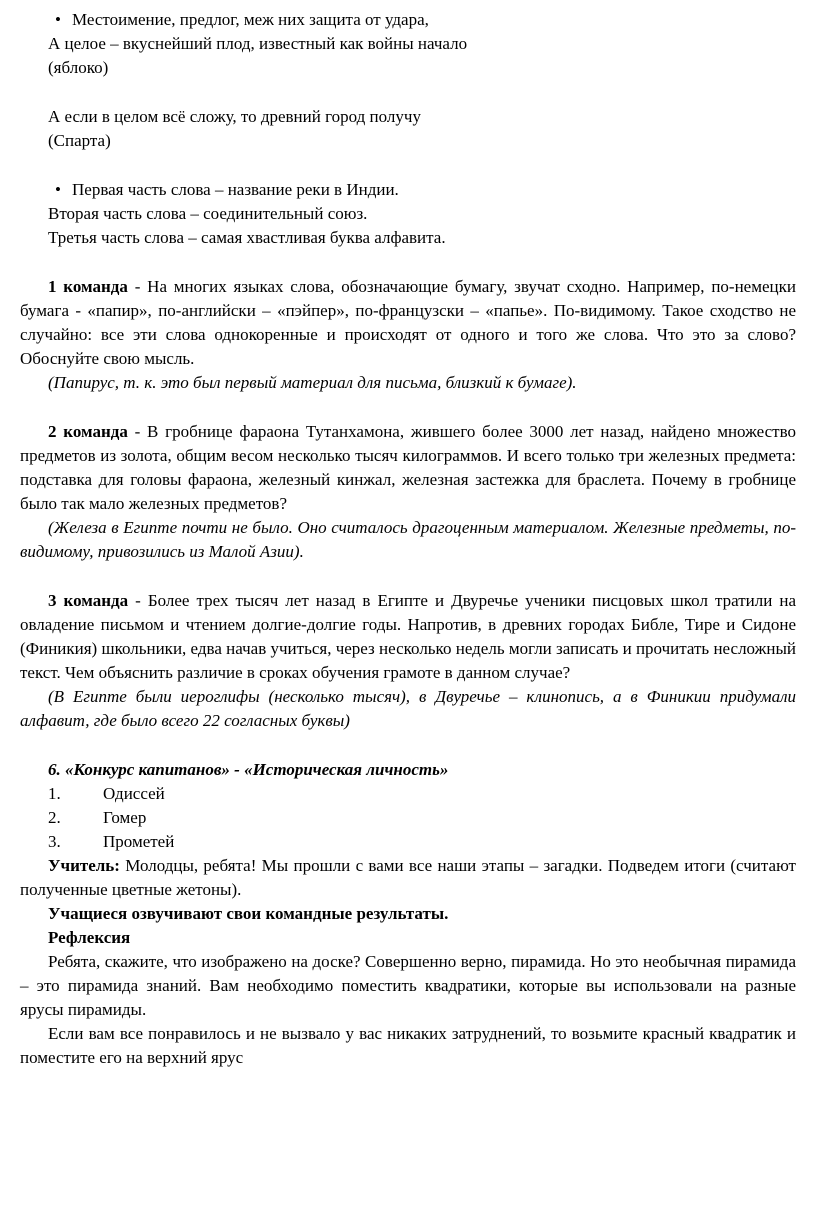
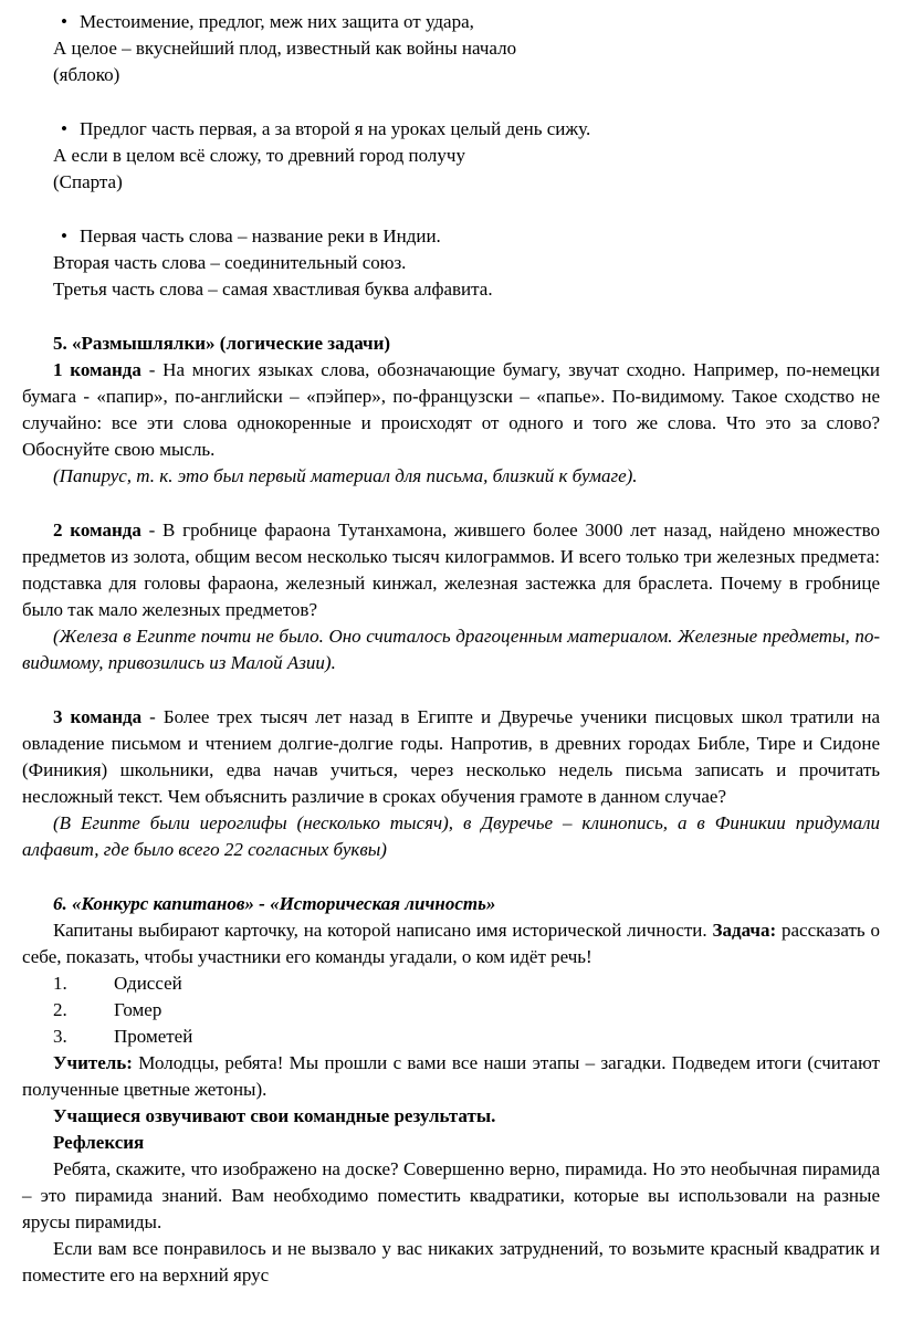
  • Местоимение, предлог, меж них защита от удара,
  А целое – вкуснейший плод, известный как войны начало
  (яблоко)
+ • Предлог часть первая, а за второй я на уроках целый день сижу.
  А если в целом всё сложу, то древний город получу
  (Спарта)
  • Первая часть слова – название реки в Индии.
  Вторая часть слова – соединительный союз.
  Третья часть слова – самая хвастливая буква алфавита.
+ 5. «Размышлялки» (логические задачи)
  1 команда - На многих языках слова, обозначающие бумагу, звучат сходно. Например, по-немецки бумага - «папир», по-английски – «пэйпер», по-французски – «папье». По-видимому. Такое сходство не случайно: все эти слова однокоренные и происходят от одного и того же слова. Что это за слово? Обоснуйте свою мысль.
  (Папирус, т. к. это был первый материал для письма, близкий к бумаге).
  2 команда - В гробнице фараона Тутанхамона, жившего более 3000 лет назад, найдено множество предметов из золота, общим весом несколько тысяч килограммов. И всего только три железных предмета: подставка для головы фараона, железный кинжал, железная застежка для браслета. Почему в гробнице было так мало железных предметов?
  (Железа в Египте почти не было. Оно считалось драгоценным материалом. Железные предметы, по-видимому, привозились из Малой Азии).
- 3 команда - Более трех тысяч лет назад в Египте и Двуречье ученики писцовых школ тратили на овладение письмом и чтением долгие-долгие годы. Напротив, в древних городах Библе, Тире и Сидоне (Финикия) школьники, едва начав учиться, через несколько недель могли записать и прочитать несложный текст. Чем объяснить различие в сроках обучения грамоте в данном случае?
+ 3 команда - Более трех тысяч лет назад в Египте и Двуречье ученики писцовых школ тратили на овладение письмом и чтением долгие-долгие годы. Напротив, в древних городах Библе, Тире и Сидоне (Финикия) школьники, едва начав учиться, через несколько недель письма записать и прочитать несложный текст. Чем объяснить различие в сроках обучения грамоте в данном случае?
  (В Египте были иероглифы (несколько тысяч), в Двуречье – клинопись, а в Финикии придумали алфавит, где было всего 22 согласных буквы)
  6. «Конкурс капитанов» - «Историческая личность»
+ Капитаны выбирают карточку, на которой написано имя исторической личности. Задача: рассказать о себе, показать, чтобы участники его команды угадали, о ком идёт речь!
  1. Одиссей
  2. Гомер
  3. Прометей
  Учитель: Молодцы, ребята! Мы прошли с вами все наши этапы – загадки. Подведем итоги (считают полученные цветные жетоны).
  Учащиеся озвучивают свои командные результаты.
  Рефлексия
  Ребята, скажите, что изображено на доске? Совершенно верно, пирамида. Но это необычная пирамида – это пирамида знаний. Вам необходимо поместить квадратики, которые вы использовали на разные ярусы пирамиды.
  Если вам все понравилось и не вызвало у вас никаких затруднений, то возьмите красный квадратик и поместите его на верхний ярус
